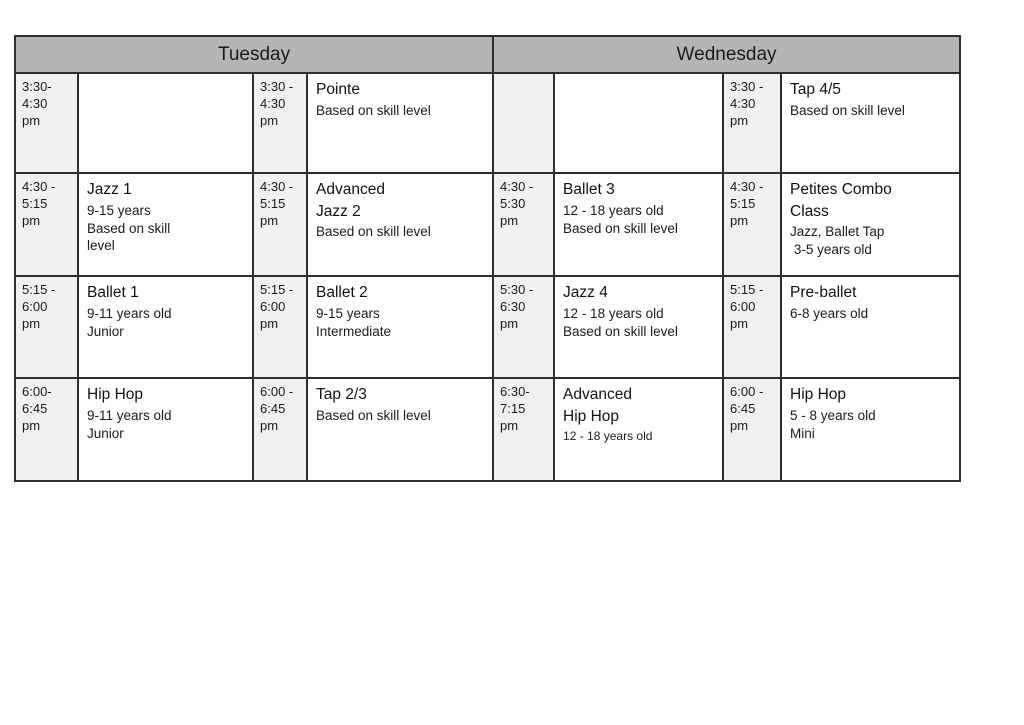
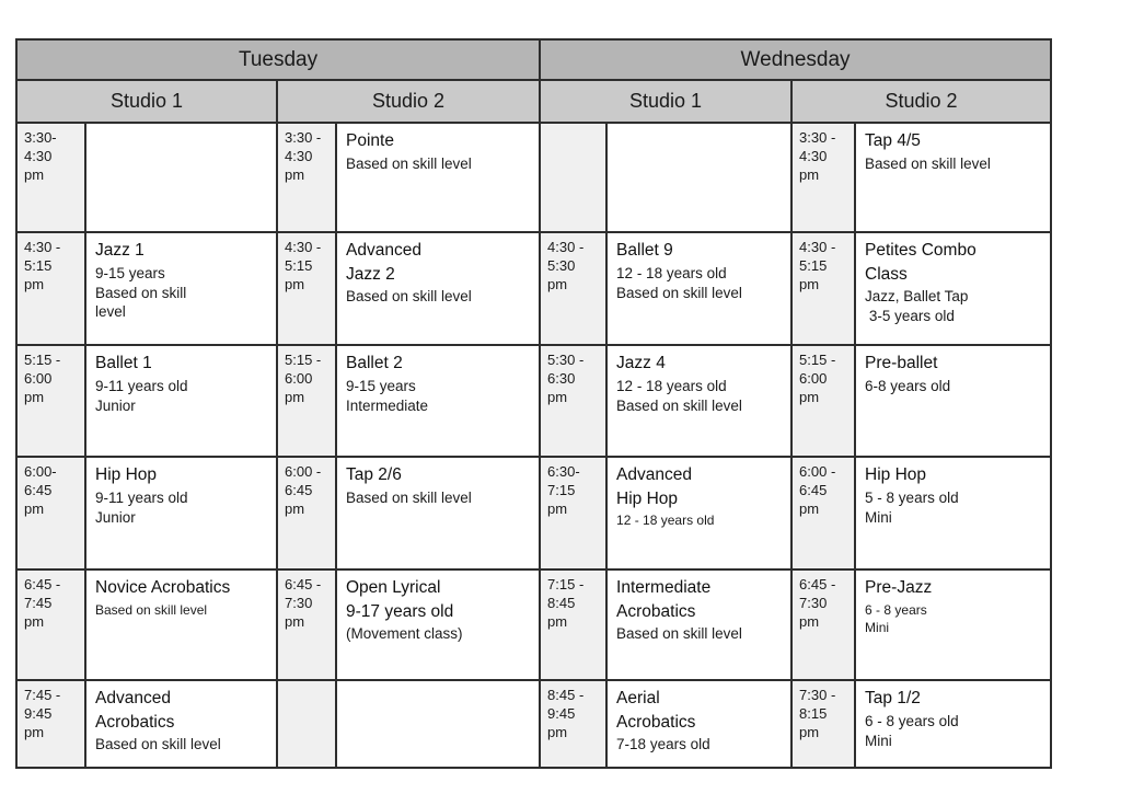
  Tuesday	Wednesday
+ Studio 1	Studio 2	Studio 1	Studio 2
  3:30- 4:30 pm		3:30 - 4:30 pm	Pointe Based on skill level			3:30 - 4:30 pm	Tap 4/5 Based on skill level
- 4:30 - 5:15 pm	Jazz 1 9-15 years Based on skill level	4:30 - 5:15 pm	Advanced Jazz 2 Based on skill level	4:30 - 5:30 pm	Ballet 3 12 - 18 years old Based on skill level	4:30 - 5:15 pm	Petites Combo Class Jazz, Ballet Tap 3-5 years old
+ 4:30 - 5:15 pm	Jazz 1 9-15 years Based on skill level	4:30 - 5:15 pm	Advanced Jazz 2 Based on skill level	4:30 - 5:30 pm	Ballet 9 12 - 18 years old Based on skill level	4:30 - 5:15 pm	Petites Combo Class Jazz, Ballet Tap 3-5 years old
  5:15 - 6:00 pm	Ballet 1 9-11 years old Junior	5:15 - 6:00 pm	Ballet 2 9-15 years Intermediate	5:30 - 6:30 pm	Jazz 4 12 - 18 years old Based on skill level	5:15 - 6:00 pm	Pre-ballet 6-8 years old
- 6:00- 6:45 pm	Hip Hop 9-11 years old Junior	6:00 - 6:45 pm	Tap 2/3 Based on skill level	6:30- 7:15 pm	Advanced Hip Hop 12 - 18 years old	6:00 - 6:45 pm	Hip Hop 5 - 8 years old Mini
+ 6:00- 6:45 pm	Hip Hop 9-11 years old Junior	6:00 - 6:45 pm	Tap 2/6 Based on skill level	6:30- 7:15 pm	Advanced Hip Hop 12 - 18 years old	6:00 - 6:45 pm	Hip Hop 5 - 8 years old Mini
+ 6:45 - 7:45 pm	Novice Acrobatics Based on skill level	6:45 - 7:30 pm	Open Lyrical 9-17 years old (Movement class)	7:15 - 8:45 pm	Intermediate Acrobatics Based on skill level	6:45 - 7:30 pm	Pre-Jazz 6 - 8 years Mini
+ 7:45 - 9:45 pm	Advanced Acrobatics Based on skill level			8:45 - 9:45 pm	Aerial Acrobatics 7-18 years old	7:30 - 8:15 pm	Tap 1/2 6 - 8 years old Mini
